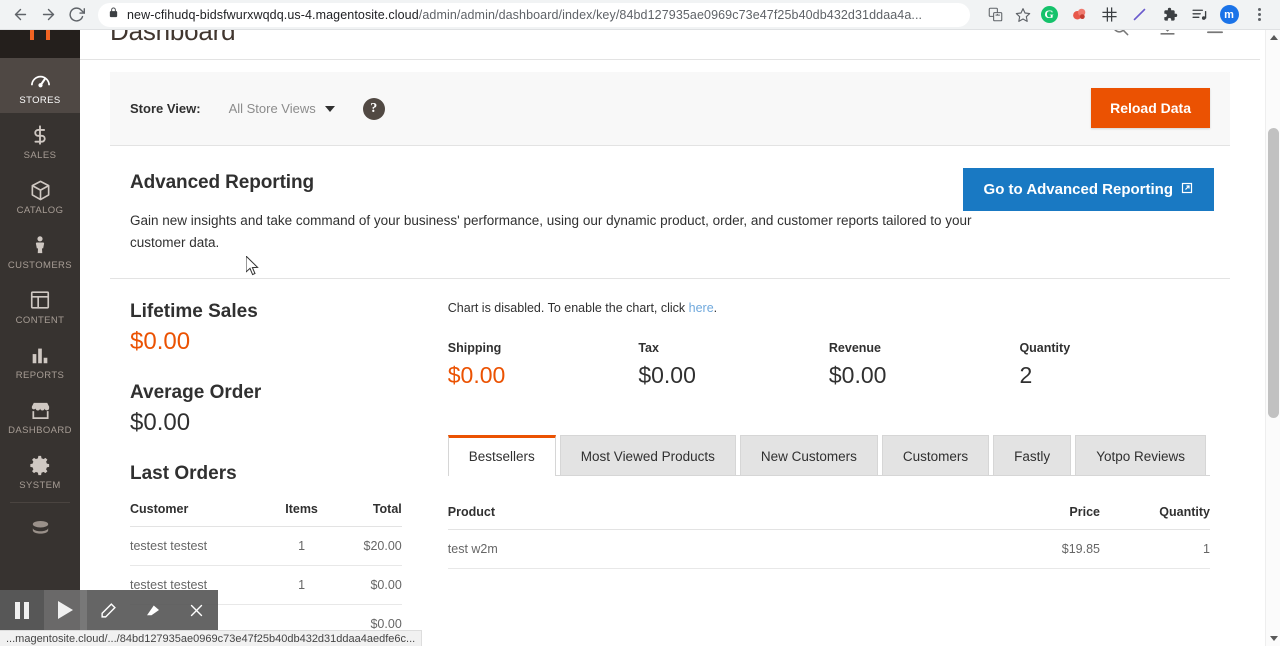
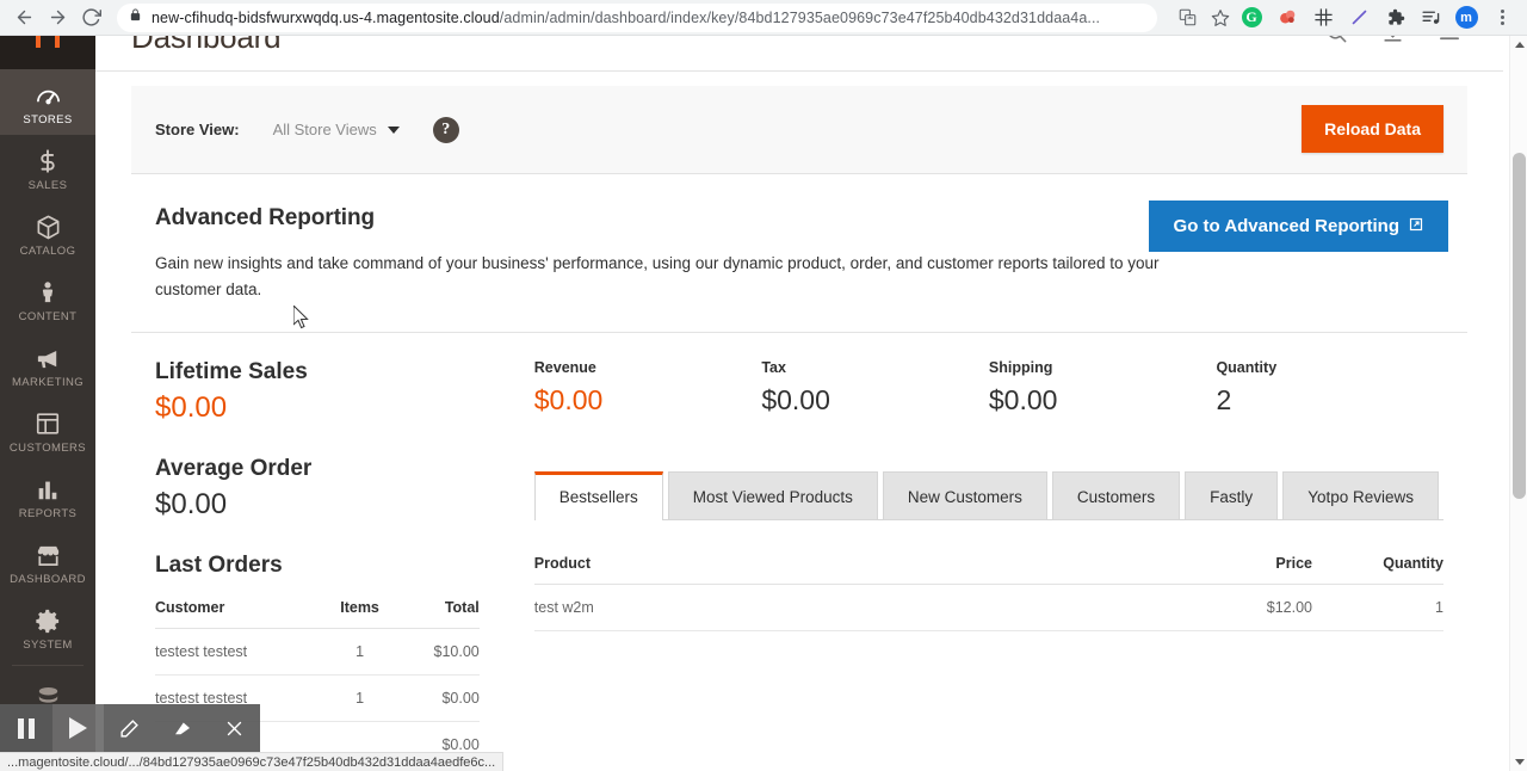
  new-cfihudq-bidsfwurxwqdq.us-4.magentosite.cloud/admin/admin/dashboard/index/key/84bd127935ae0969c73e47f25b40db432d31ddaa4a...
  G
  m
  STORES
  SALES
  CATALOG
- CUSTOMERS
+ CONTENT
+ MARKETING
- CONTENT
+ CUSTOMERS
  REPORTS
  DASHBOARD
  SYSTEM
  Dashboard
  Store View:
  All Store Views
  ?
  Reload Data
  Advanced Reporting
  Gain new insights and take command of your business' performance, using our dynamic product, order, and customer reports tailored to your customer data.
  Go to Advanced Reporting
  Lifetime Sales
  $0.00
  Average Order
  $0.00
  Last Orders
  Customer	Items	Total
- testest testest	1	$20.00
+ testest testest	1	$10.00
  testest testest	1	$0.00
  		$0.00
- Chart is disabled. To enable the chart, click here.
- Shipping
+ Revenue
  $0.00
  Tax
  $0.00
- Revenue
+ Shipping
  $0.00
  Quantity
  2
  Bestsellers
  Most Viewed Products
  New Customers
  Customers
  Fastly
  Yotpo Reviews
  Product	Price	Quantity
- test w2m	$19.85	1
+ test w2m	$12.00	1
  ...magentosite.cloud/.../84bd127935ae0969c73e47f25b40db432d31ddaa4aedfe6c...
